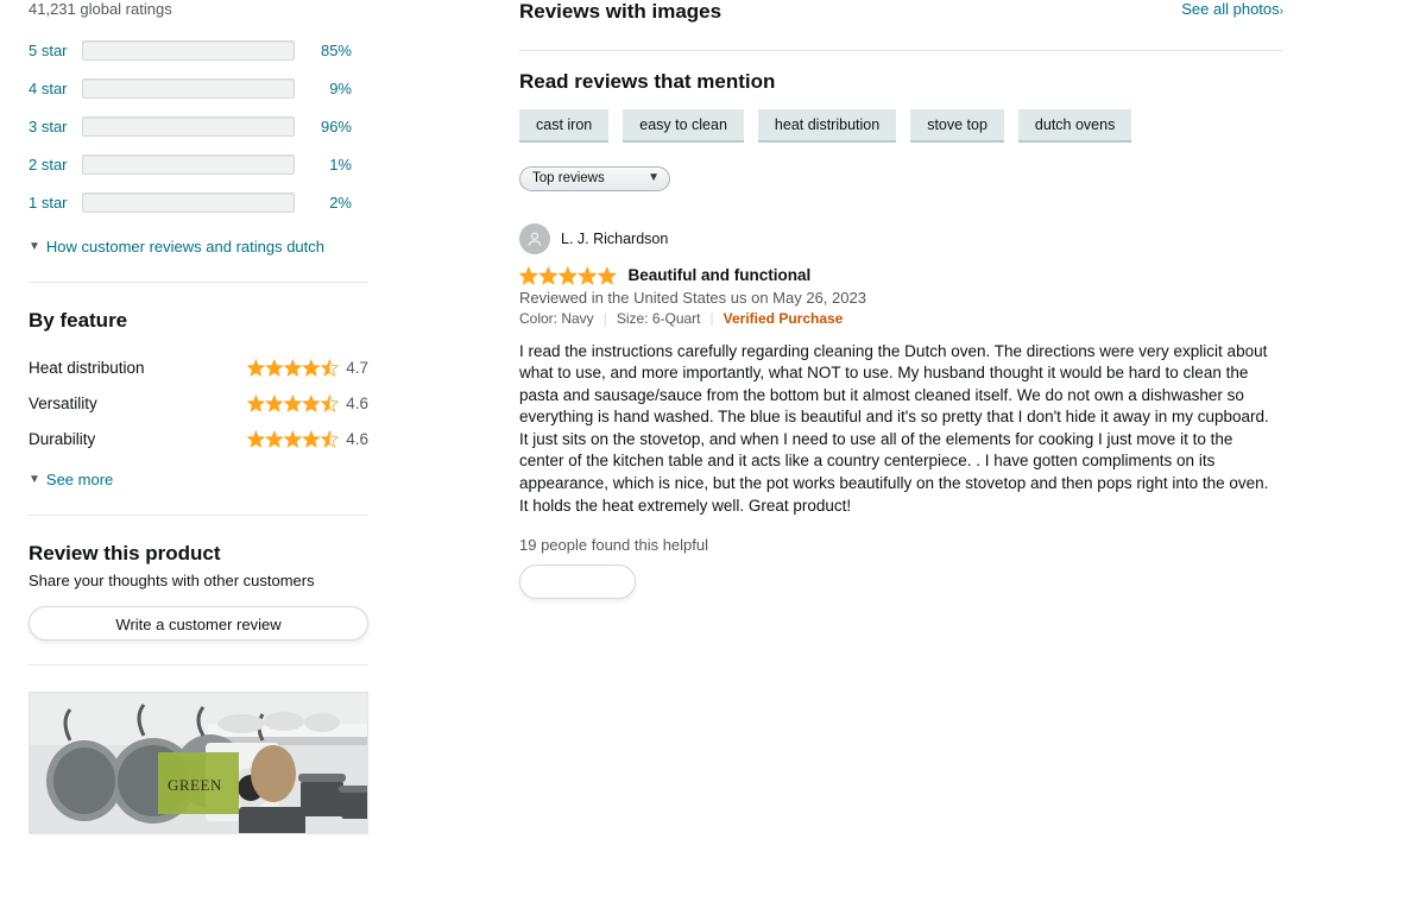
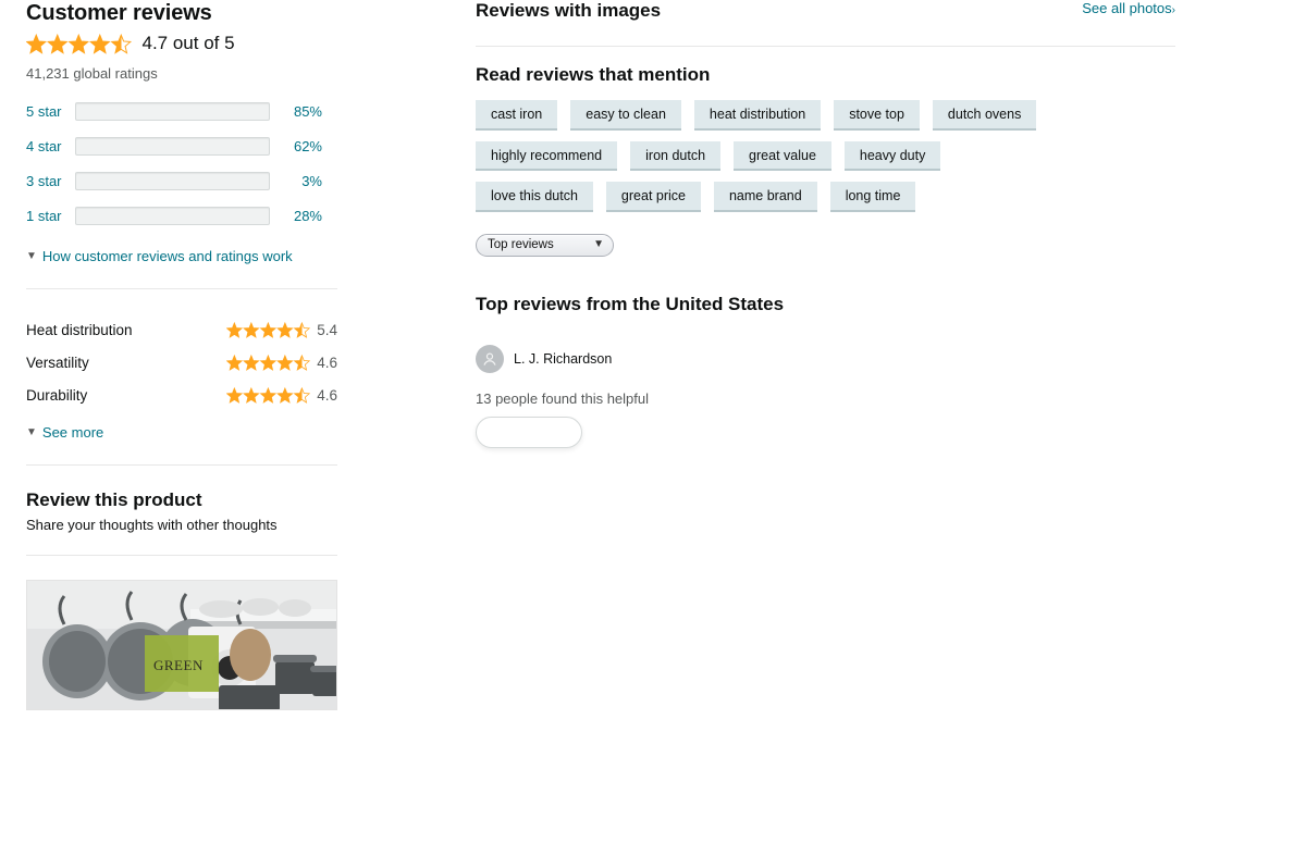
+ Customer reviews
+ 4.7 out of 5
  41,231 global ratings
  5 star
  85%
  4 star
- 9%
+ 62%
  3 star
- 96%
+ 3%
- 2 star
- 1%
  1 star
- 2%
+ 28%
  ▼
- How customer reviews and ratings dutch
+ How customer reviews and ratings work
- By feature
  Heat distribution
- 4.7
+ 5.4
  Versatility
  4.6
  Durability
  4.6
  ▼
  See more
  Review this product
- Share your thoughts with other customers
+ Share your thoughts with other thoughts
- Write a customer review
  GREEN
  Reviews with images
  See all photos›
  Read reviews that mention
  cast iron
  easy to clean
  heat distribution
  stove top
  dutch ovens
+ highly recommend
+ iron dutch
+ great value
+ heavy duty
+ love this dutch
+ great price
+ name brand
+ long time
  Top reviews
  ▼
+ Top reviews from the United States
  L. J. Richardson
- Beautiful and functional
- Reviewed in the United States us on May 26, 2023
- Color: Navy
- |
- Size: 6-Quart
- Verified Purchase
- I read the instructions carefully regarding cleaning the Dutch oven. The directions were very explicit about what to use, and more importantly, what NOT to use. My husband thought it would be hard to clean the pasta and sausage/sauce from the bottom but it almost cleaned itself. We do not own a dishwasher so everything is hand washed. The blue is beautiful and it's so pretty that I don't hide it away in my cupboard. It just sits on the stovetop, and when I need to use all of the elements for cooking I just move it to the center of the kitchen table and it acts like a country centerpiece. . I have gotten compliments on its appearance, which is nice, but the pot works beautifully on the stovetop and then pops right into the oven. It holds the heat extremely well. Great product!
- 19 people found this helpful
+ 13 people found this helpful
